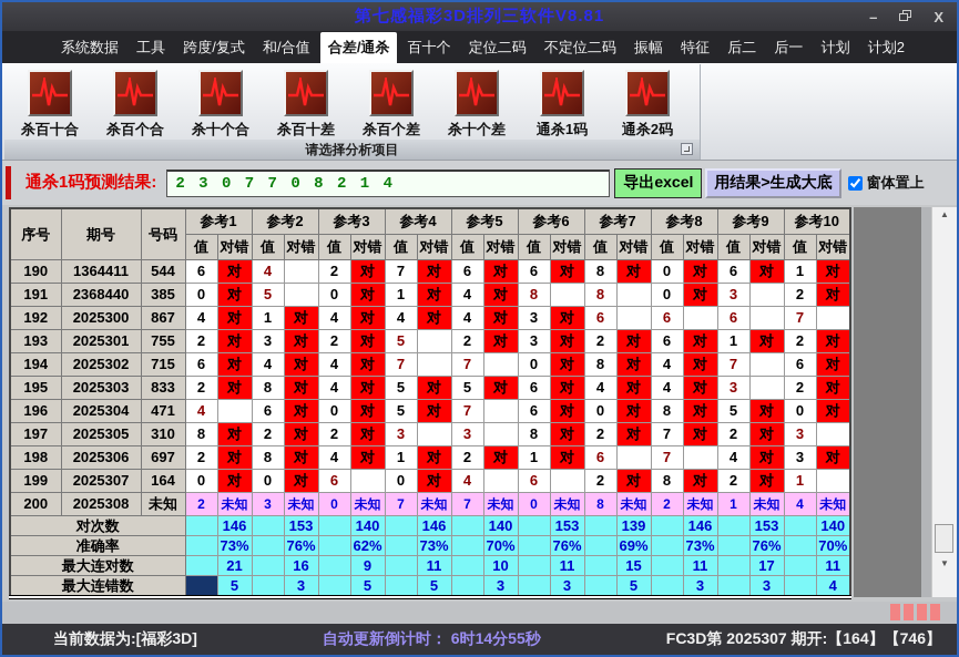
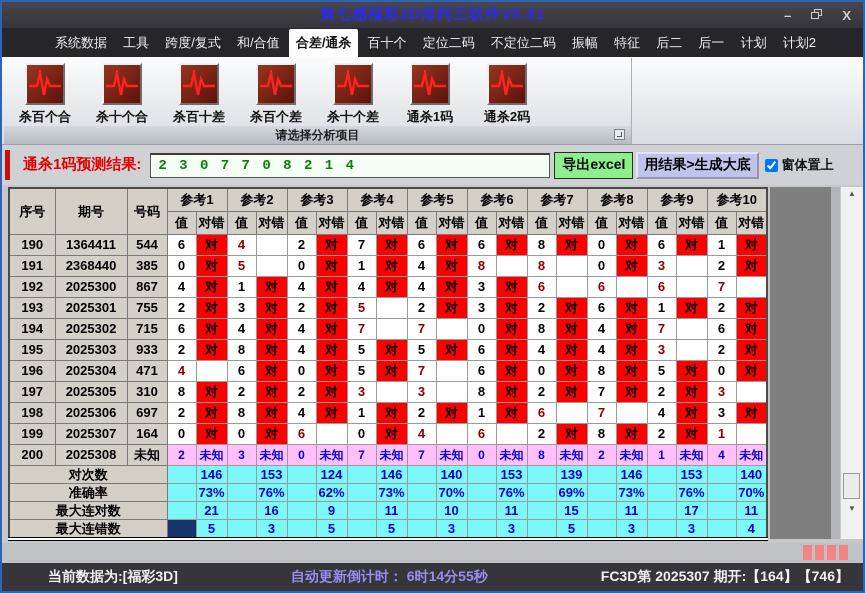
  第七感福彩3D排列三软件V8.81
  –
  X
  系统数据
  工具
  跨度/复式
  和/合值
  合差/通杀
  百十个
  定位二码
  不定位二码
  振幅
  特征
  后二
  后一
  计划
  计划2
- 杀百十合
  杀百个合
  杀十个合
  杀百十差
  杀百个差
  杀十个差
  通杀1码
  通杀2码
  请选择分析项目
  通杀1码预测结果:
  2 3 0 7 7 0 8 2 1 4
  导出excel
  用结果>生成大底
  窗体置上
  序号	期号	号码	参考1	参考2	参考3	参考4	参考5	参考6	参考7	参考8	参考9	参考10
  值	对错	值	对错	值	对错	值	对错	值	对错	值	对错	值	对错	值	对错	值	对错	值	对错
  190	1364411	544	6	对	4		2	对	7	对	6	对	6	对	8	对	0	对	6	对	1	对
  191	2368440	385	0	对	5		0	对	1	对	4	对	8		8		0	对	3		2	对
  192	2025300	867	4	对	1	对	4	对	4	对	4	对	3	对	6		6		6		7
  193	2025301	755	2	对	3	对	2	对	5		2	对	3	对	2	对	6	对	1	对	2	对
  194	2025302	715	6	对	4	对	4	对	7		7		0	对	8	对	4	对	7		6	对
- 195	2025303	833	2	对	8	对	4	对	5	对	5	对	6	对	4	对	4	对	3		2	对
+ 195	2025303	933	2	对	8	对	4	对	5	对	5	对	6	对	4	对	4	对	3		2	对
  196	2025304	471	4		6	对	0	对	5	对	7		6	对	0	对	8	对	5	对	0	对
  197	2025305	310	8	对	2	对	2	对	3		3		8	对	2	对	7	对	2	对	3
  198	2025306	697	2	对	8	对	4	对	1	对	2	对	1	对	6		7		4	对	3	对
  199	2025307	164	0	对	0	对	6		0	对	4		6		2	对	8	对	2	对	1
  200	2025308	未知	2	未知	3	未知	0	未知	7	未知	7	未知	0	未知	8	未知	2	未知	1	未知	4	未知
- 对次数		146		153		140		146		140		153		139		146		153		140
+ 对次数		146		153		124		146		140		153		139		146		153		140
  准确率		73%		76%		62%		73%		70%		76%		69%		73%		76%		70%
  最大连对数		21		16		9		11		10		11		15		11		17		11
  最大连错数		5		3		5		5		3		3		5		3		3		4
  ▲
  ▼
  当前数据为:[福彩3D]
  自动更新倒计时： 6时14分55秒
  FC3D第 2025307 期开:【164】【746】
